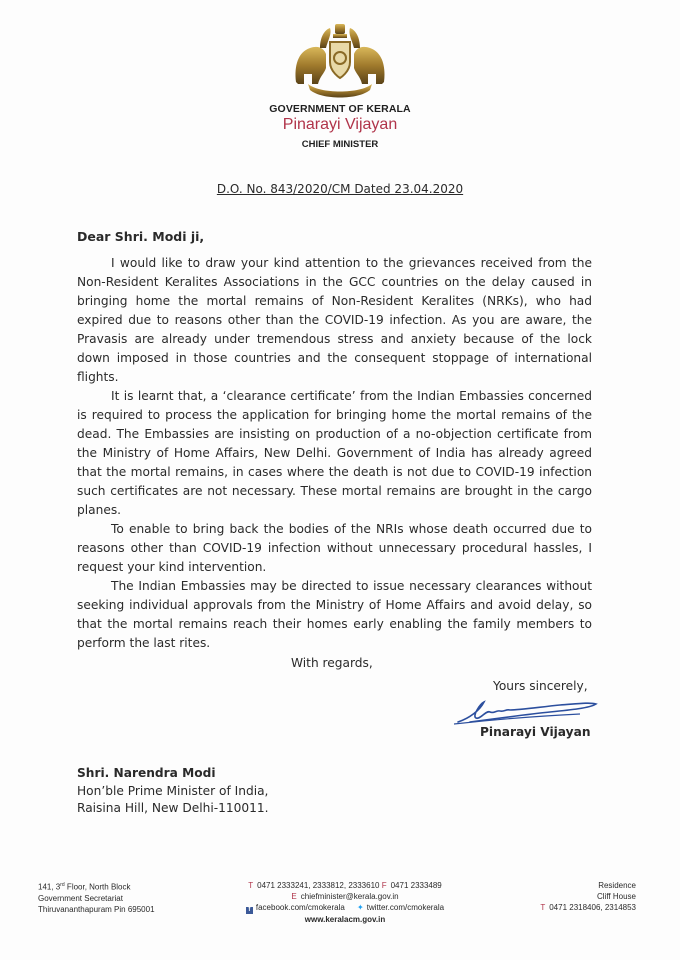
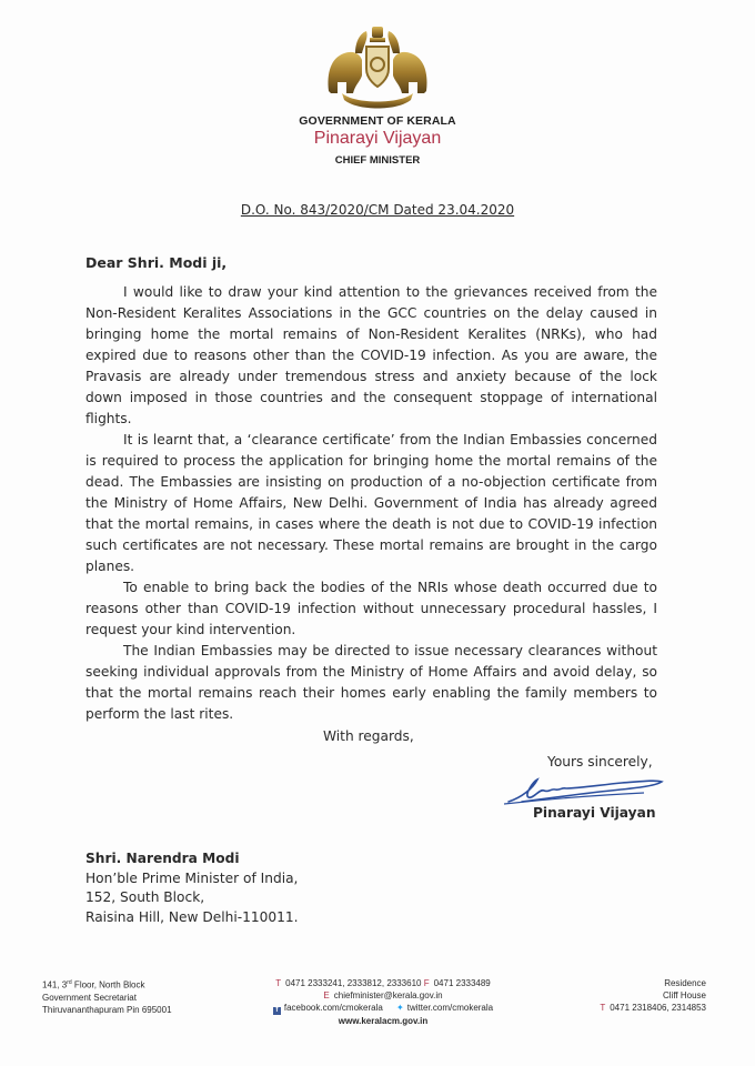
  GOVERNMENT OF KERALA
  Pinarayi Vijayan
  CHIEF MINISTER
  D.O. No. 843/2020/CM Dated 23.04.2020
  Dear Shri. Modi ji,
  I would like to draw your kind attention to the grievances received from the Non-Resident Keralites Associations in the GCC countries on the delay caused in bringing home the mortal remains of Non-Resident Keralites (NRKs), who had expired due to reasons other than the COVID-19 infection. As you are aware, the Pravasis are already under tremendous stress and anxiety because of the lock down imposed in those countries and the consequent stoppage of international flights.
  It is learnt that, a ‘clearance certificate’ from the Indian Embassies concerned is required to process the application for bringing home the mortal remains of the dead. The Embassies are insisting on production of a no-objection certificate from the Ministry of Home Affairs, New Delhi. Government of India has already agreed that the mortal remains, in cases where the death is not due to COVID-19 infection such certificates are not necessary. These mortal remains are brought in the cargo planes.
  To enable to bring back the bodies of the NRIs whose death occurred due to reasons other than COVID-19 infection without unnecessary procedural hassles, I request your kind intervention.
  The Indian Embassies may be directed to issue necessary clearances without seeking individual approvals from the Ministry of Home Affairs and avoid delay, so that the mortal remains reach their homes early enabling the family members to perform the last rites.
  With regards,
  Yours sincerely,
  Pinarayi Vijayan
  Shri. Narendra Modi
  Hon’ble Prime Minister of India,
+ 152, South Block,
  Raisina Hill, New Delhi-110011.
  141, 3 Floor, North Block
  Government Secretariat
  Thiruvananthapuram Pin 695001
  T 0471 2333241, 2333812, 2333610 F 0471 2333489
  E chiefminister@kerala.gov.in
  facebook.com/cmokerala ✦ twitter.com/cmokerala
  www.keralacm.gov.in
  Residence
  Cliff House
  T 0471 2318406, 2314853
